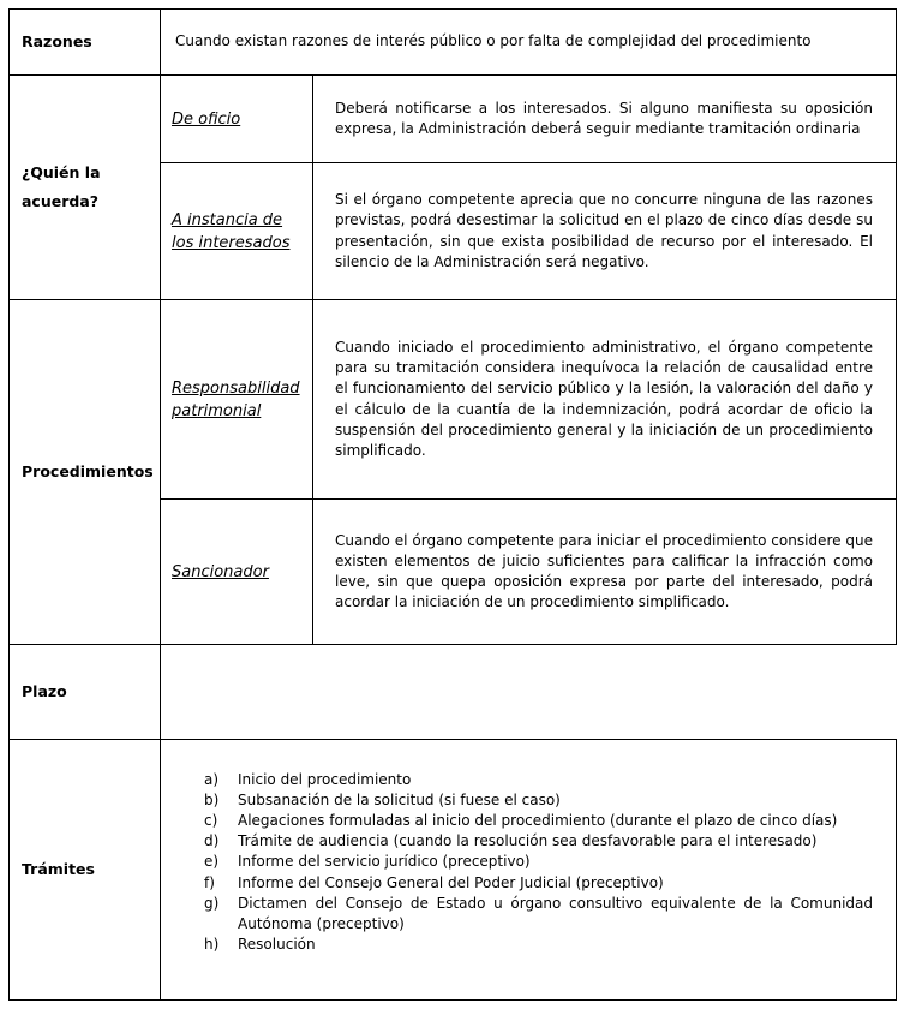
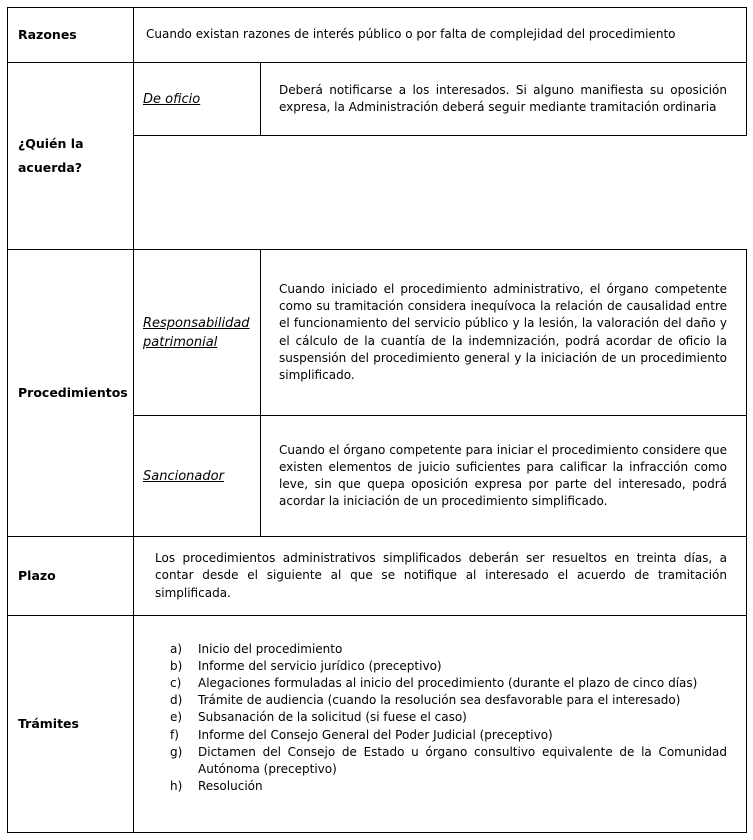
  Razones
  Cuando existan razones de interés público o por falta de complejidad del procedimiento
  ¿Quién la acuerda?
  De oficio
  Deberá notificarse a los interesados. Si alguno manifiesta su oposición expresa, la Administración deberá seguir mediante tramitación ordinaria
- A instancia de los interesados
- Si el órgano competente aprecia que no concurre ninguna de las razones previstas, podrá desestimar la solicitud en el plazo de cinco días desde su presentación, sin que exista posibilidad de recurso por el interesado. El silencio de la Administración será negativo.
  Procedimientos
  Responsabilidad patrimonial
- Cuando iniciado el procedimiento administrativo, el órgano competente para su tramitación considera inequívoca la relación de causalidad entre el funcionamiento del servicio público y la lesión, la valoración del daño y el cálculo de la cuantía de la indemnización, podrá acordar de oficio la suspensión del procedimiento general y la iniciación de un procedimiento simplificado.
+ Cuando iniciado el procedimiento administrativo, el órgano competente como su tramitación considera inequívoca la relación de causalidad entre el funcionamiento del servicio público y la lesión, la valoración del daño y el cálculo de la cuantía de la indemnización, podrá acordar de oficio la suspensión del procedimiento general y la iniciación de un procedimiento simplificado.
  Sancionador
  Cuando el órgano competente para iniciar el procedimiento considere que existen elementos de juicio suficientes para calificar la infracción como leve, sin que quepa oposición expresa por parte del interesado, podrá acordar la iniciación de un procedimiento simplificado.
  Plazo
+ Los procedimientos administrativos simplificados deberán ser resueltos en treinta días, a contar desde el siguiente al que se notifique al interesado el acuerdo de tramitación simplificada.
  Trámites
  a)
  Inicio del procedimiento
  b)
- Subsanación de la solicitud (si fuese el caso)
+ Informe del servicio jurídico (preceptivo)
  c)
  Alegaciones formuladas al inicio del procedimiento (durante el plazo de cinco días)
  d)
  Trámite de audiencia (cuando la resolución sea desfavorable para el interesado)
  e)
- Informe del servicio jurídico (preceptivo)
+ Subsanación de la solicitud (si fuese el caso)
  f)
  Informe del Consejo General del Poder Judicial (preceptivo)
  g)
  Dictamen del Consejo de Estado u órgano consultivo equivalente de la Comunidad Autónoma (preceptivo)
  h)
  Resolución
